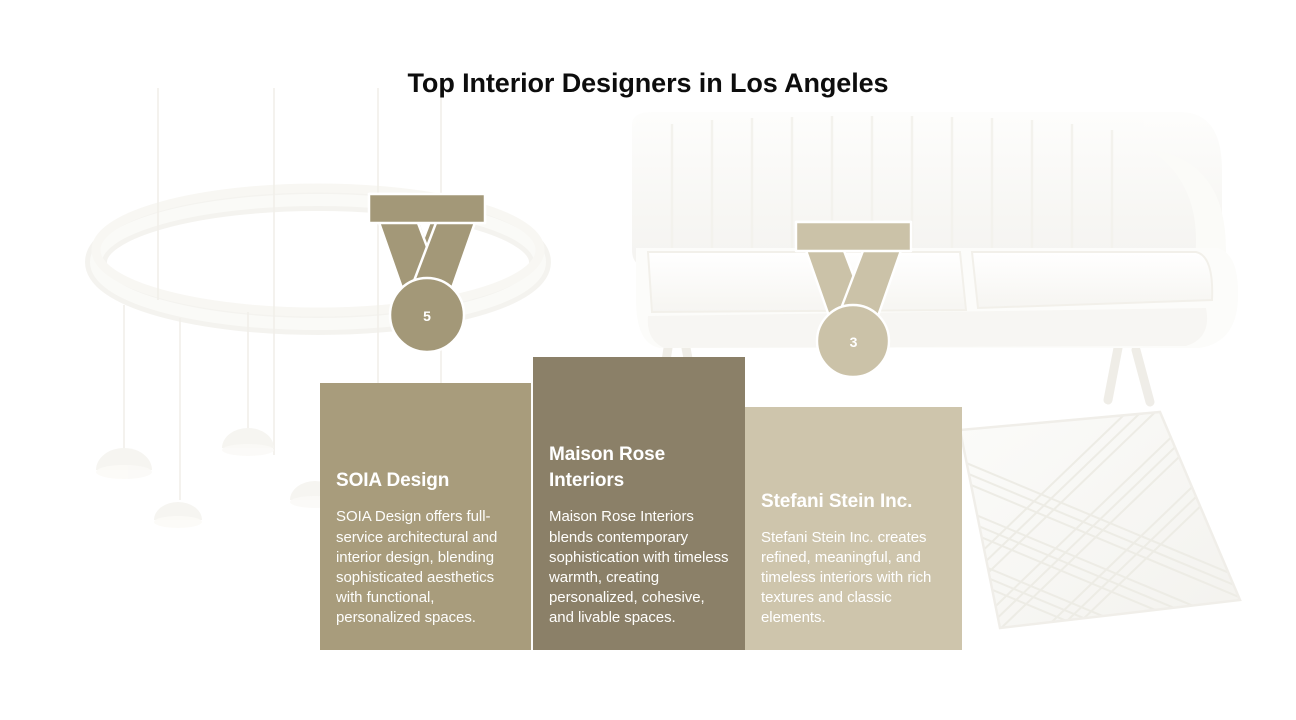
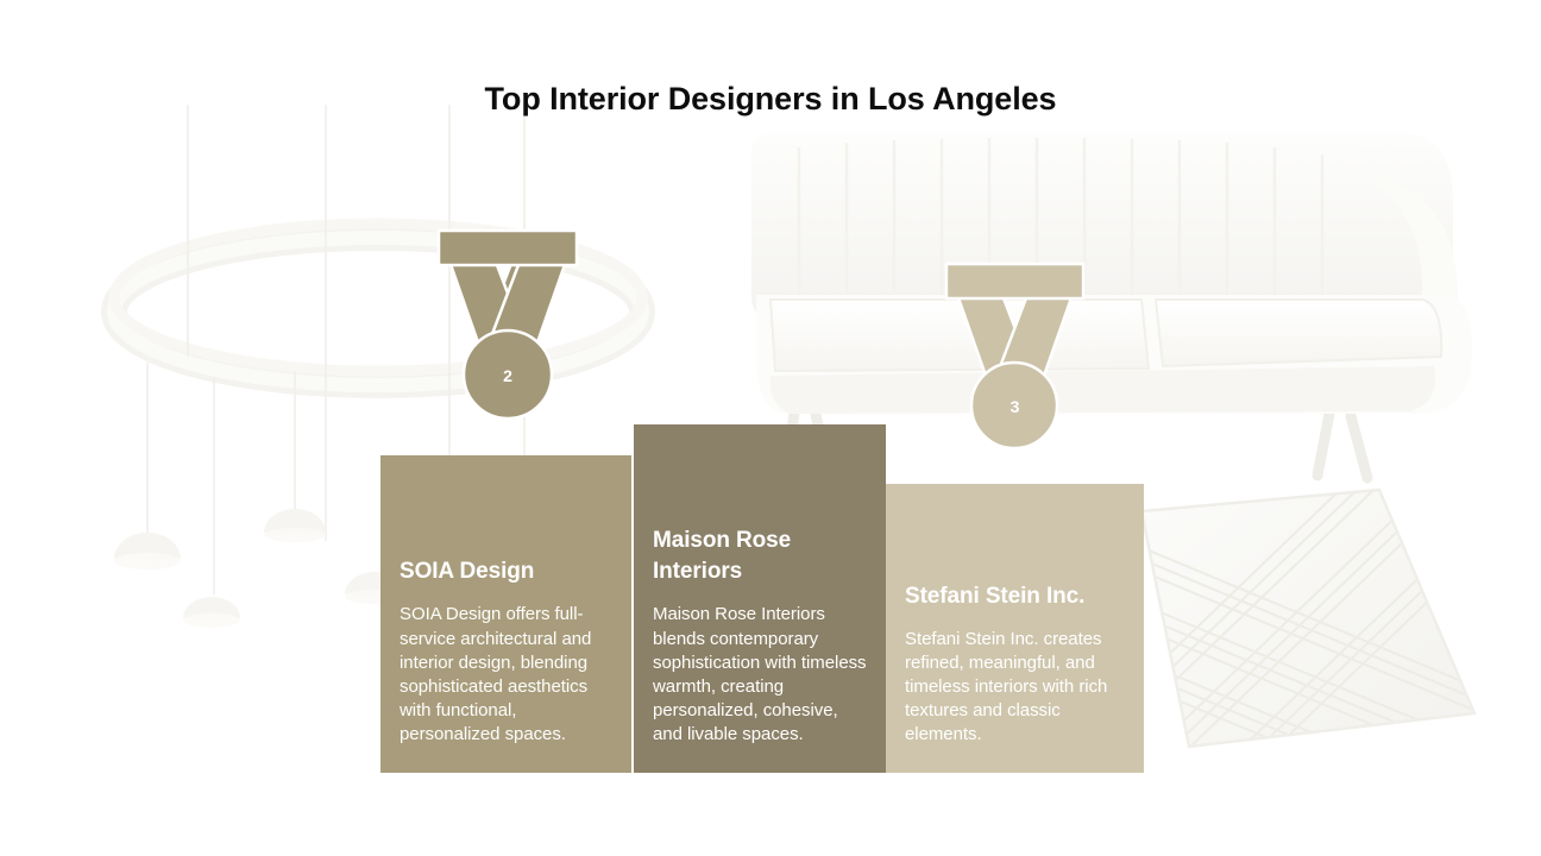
  Top Interior Designers in Los Angeles
- 5
+ 2
  3
  Stefani Stein Inc.
  Stefani Stein Inc. creates refined, meaningful, and timeless interiors with rich textures and classic elements.
  SOIA Design
  SOIA Design offers full-service architectural and interior design, blending sophisticated aesthetics with functional, personalized spaces.
  Maison Rose Interiors
  Maison Rose Interiors blends contemporary sophistication with timeless warmth, creating personalized, cohesive, and livable spaces.
